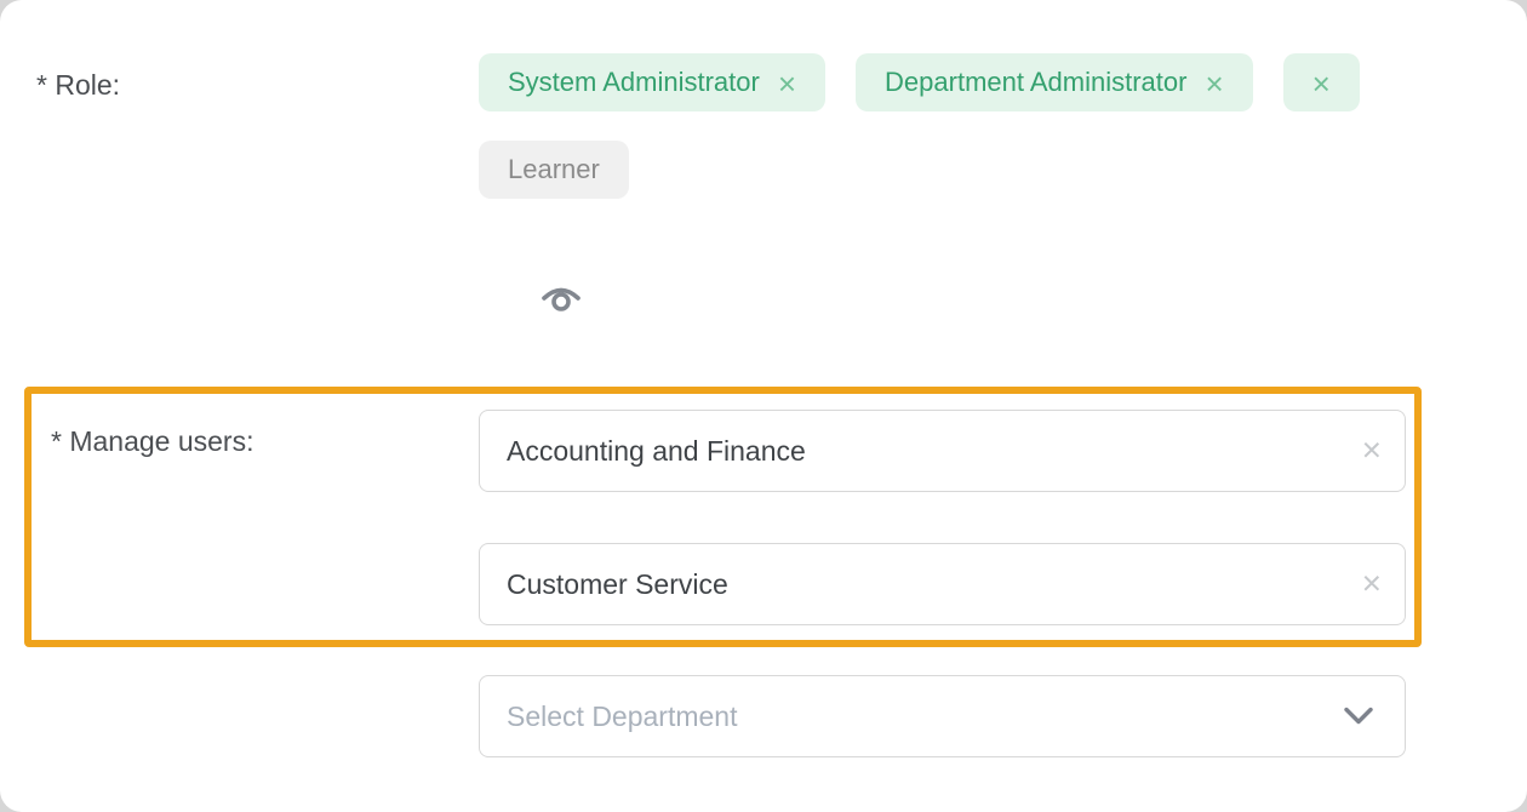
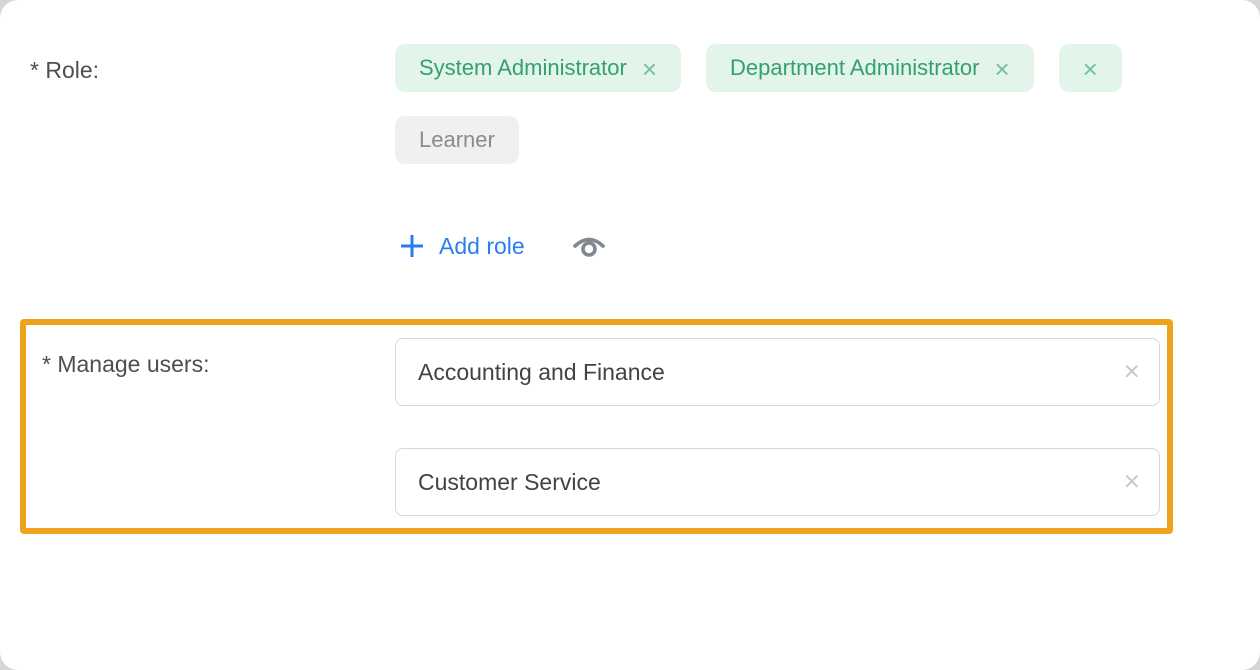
  * Role:
  System Administrator
  ×
  Department Administrator
  ×
  ×
  Learner
+ Add role
  * Manage users:
  Accounting and Finance
  ×
  Customer Service
  ×
- Select Department
